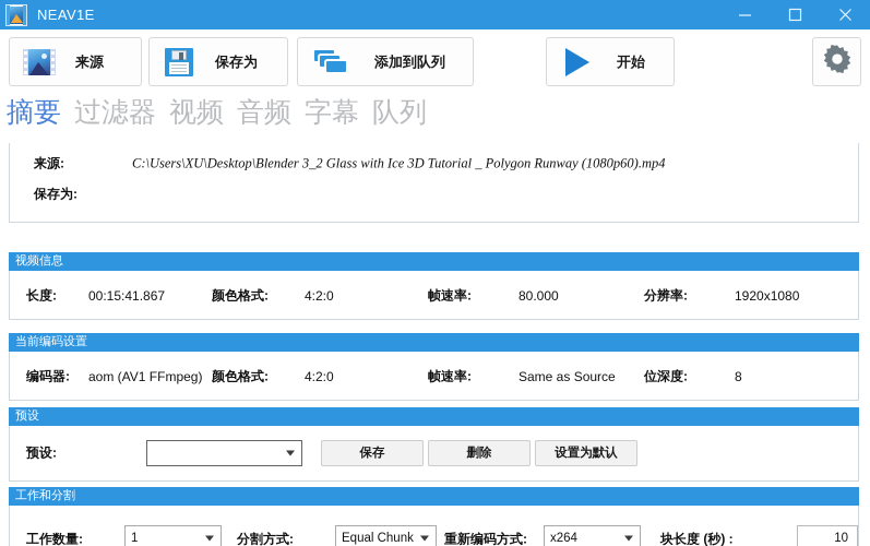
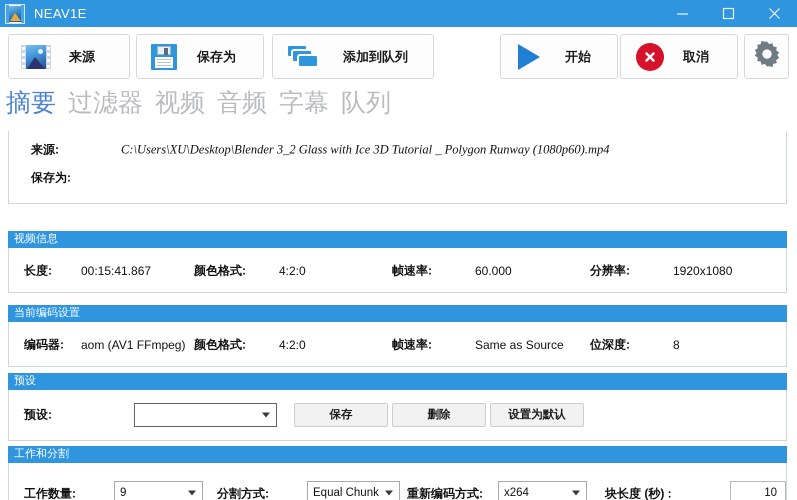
  NEAV1E
  来源
  保存为
  添加到队列
  开始
+ 取消
  摘要
  过滤器
  视频
  音频
  字幕
  队列
  来源:
  C:\Users\XU\Desktop\Blender 3_2 Glass with Ice 3D Tutorial _ Polygon Runway (1080p60).mp4
  保存为:
  视频信息
  长度:
  00:15:41.867
  颜色格式:
  4:2:0
  帧速率:
- 80.000
+ 60.000
  分辨率:
  1920x1080
  当前编码设置
  编码器:
  aom (AV1 FFmpeg)
  颜色格式:
  4:2:0
  帧速率:
  Same as Source
  位深度:
  8
  预设
  预设:
  保存
  删除
  设置为默认
  工作和分割
  工作数量:
- 1
+ 9
  分割方式:
  Equal Chunk
  重新编码方式:
  x264
  块长度 (秒) :
  10
